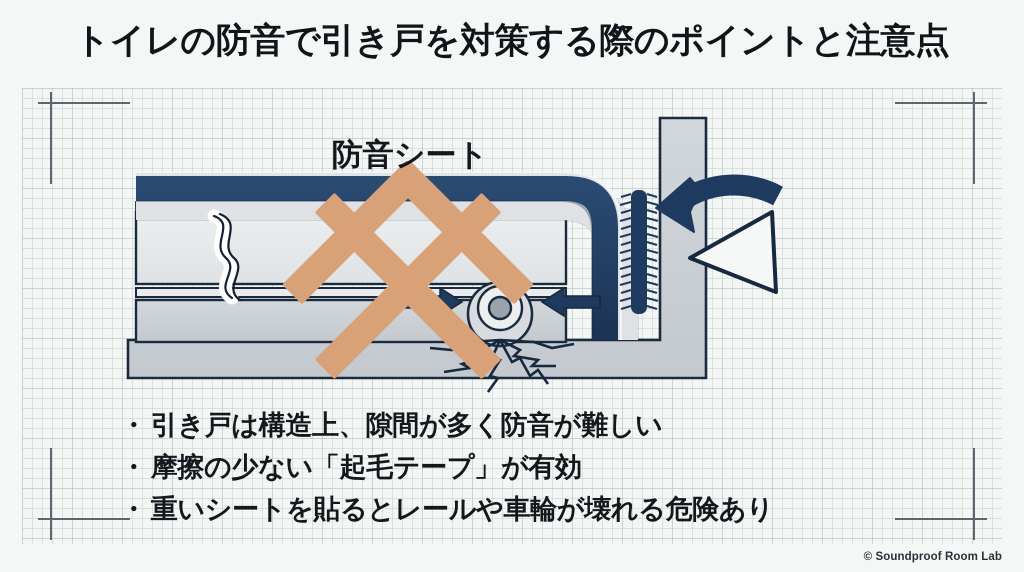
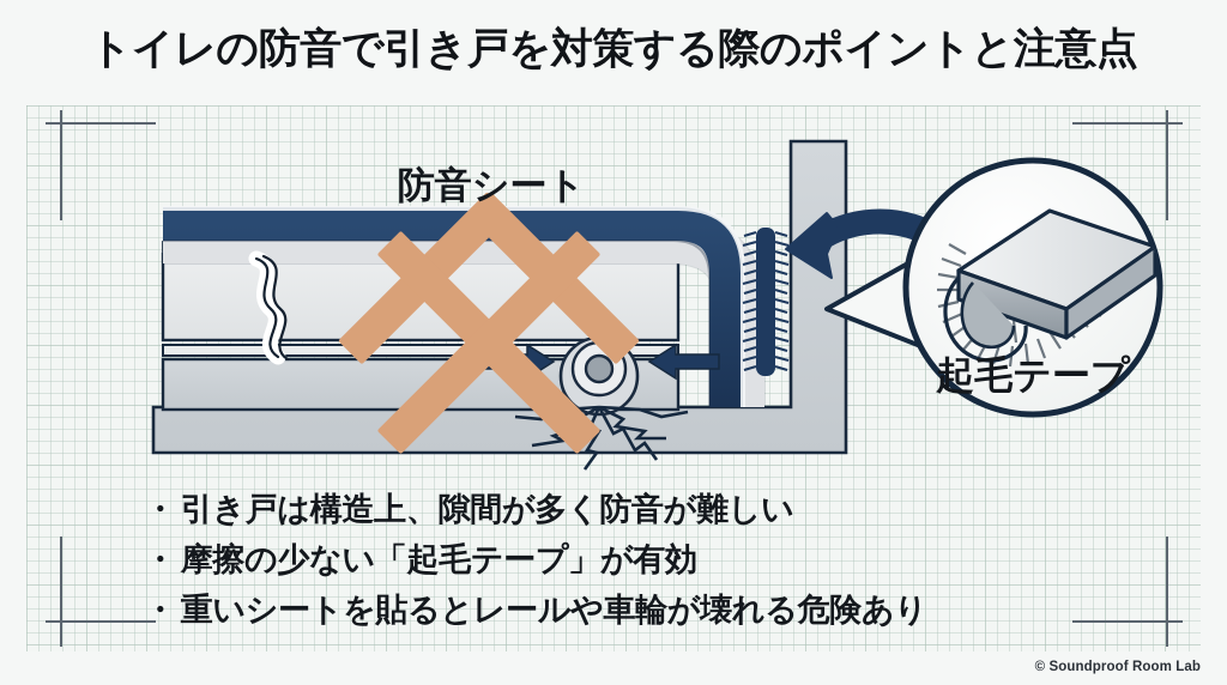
  トイレの防音で引き戸を対策する際のポイントと注意点
+ 起毛テープ
  防音シート
  ・ 引き戸は構造上、隙間が多く防音が難しい
  ・ 摩擦の少ない「起毛テープ」が有効
  ・ 重いシートを貼るとレールや車輪が壊れる危険あり
  © Soundproof Room Lab
